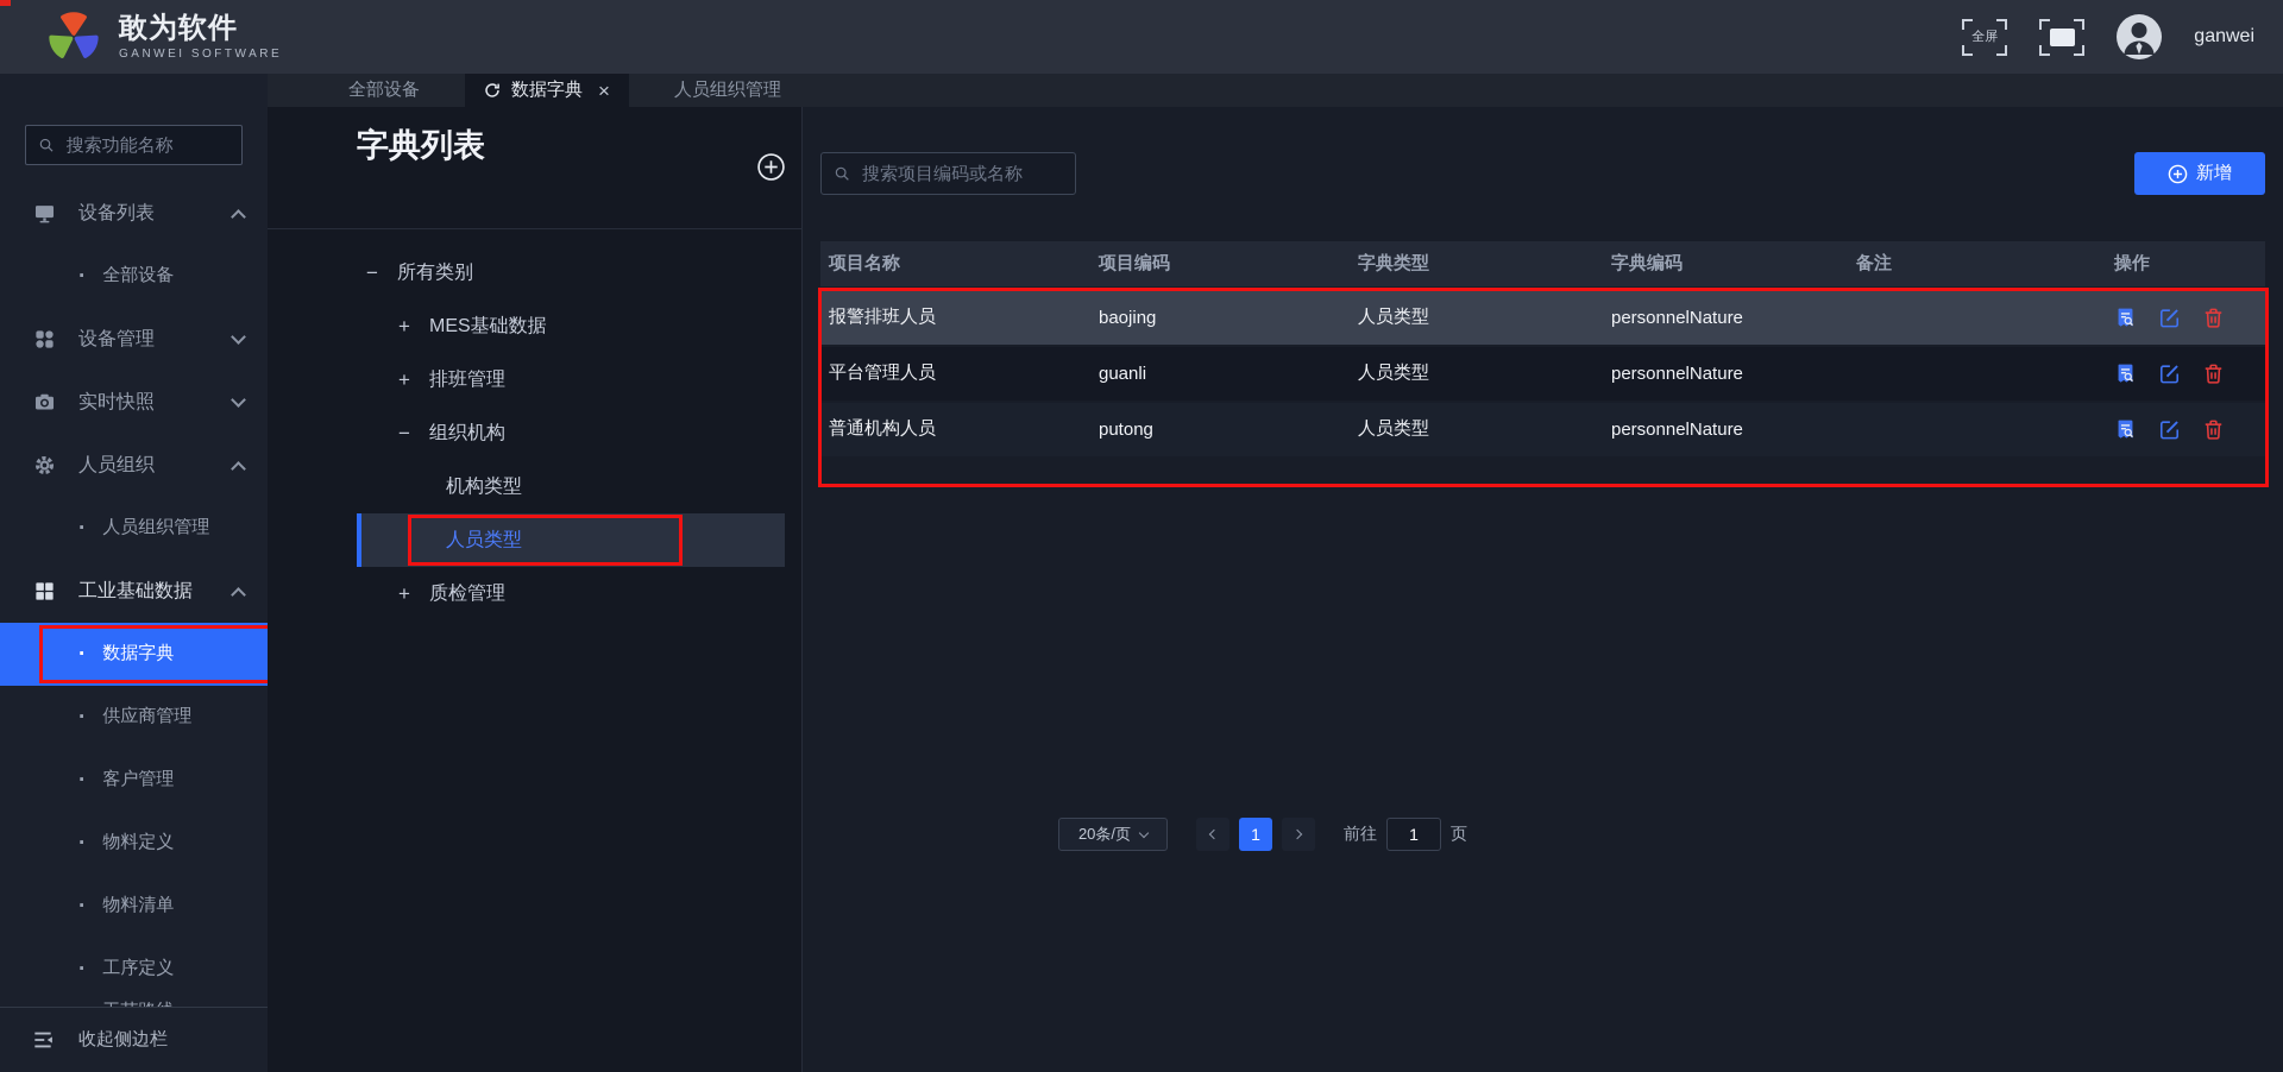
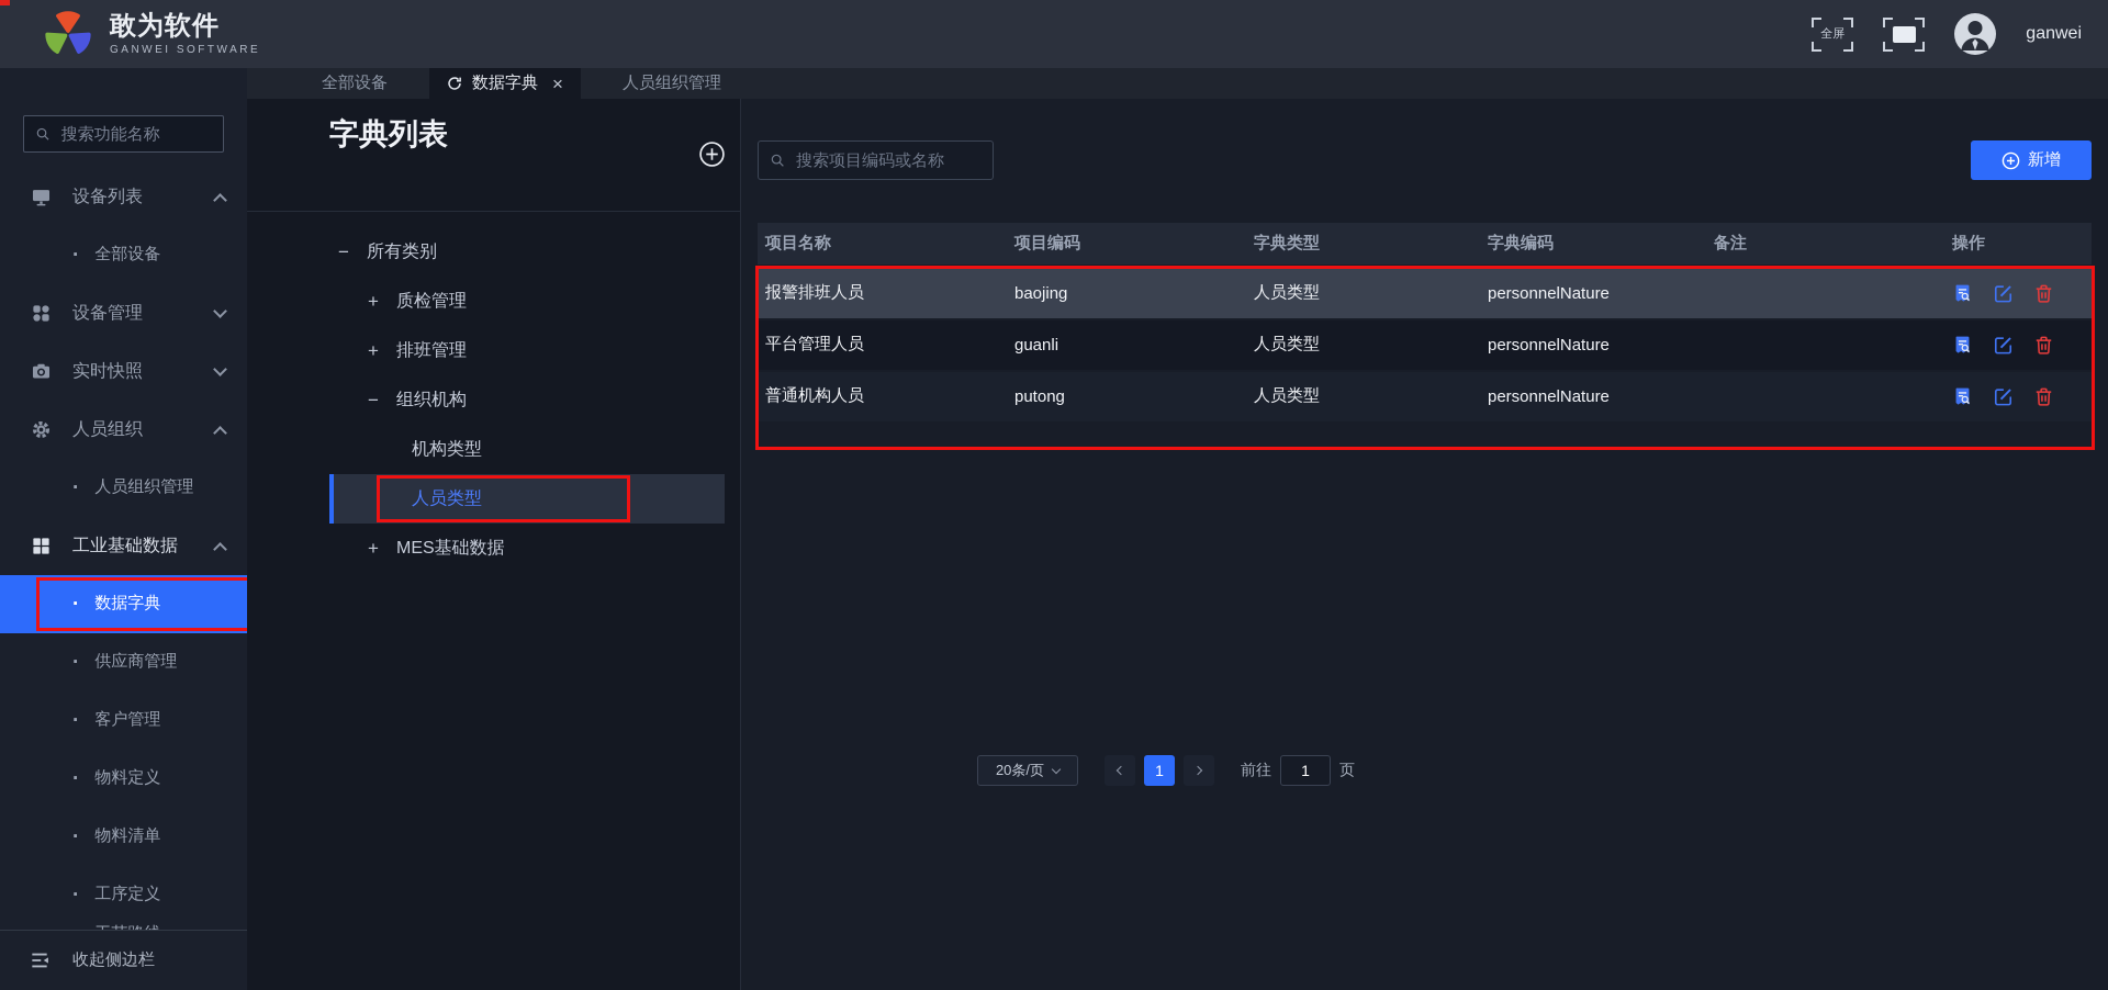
  敢为软件
  GANWEI SOFTWARE
  全屏
  ganwei
  搜索功能名称
  设备列表
  全部设备
  设备管理
  实时快照
  人员组织
  人员组织管理
  工业基础数据
  数据字典
  供应商管理
  客户管理
  物料定义
  物料清单
  工序定义
  收起侧边栏
  全部设备
  数据字典
  ×
  人员组织管理
  字典列表
  −
  所有类别
  +
- MES基础数据
+ 质检管理
  +
  排班管理
  −
  组织机构
  机构类型
  人员类型
  +
- 质检管理
+ MES基础数据
  搜索项目编码或名称
  新增
  项目名称
  项目编码
  字典类型
  字典编码
  备注
  操作
  报警排班人员
  baojing
  人员类型
  personnelNature
  平台管理人员
  guanli
  人员类型
  personnelNature
  普通机构人员
  putong
  人员类型
  personnelNature
  20条/页
  1
  前往
  1
  页
